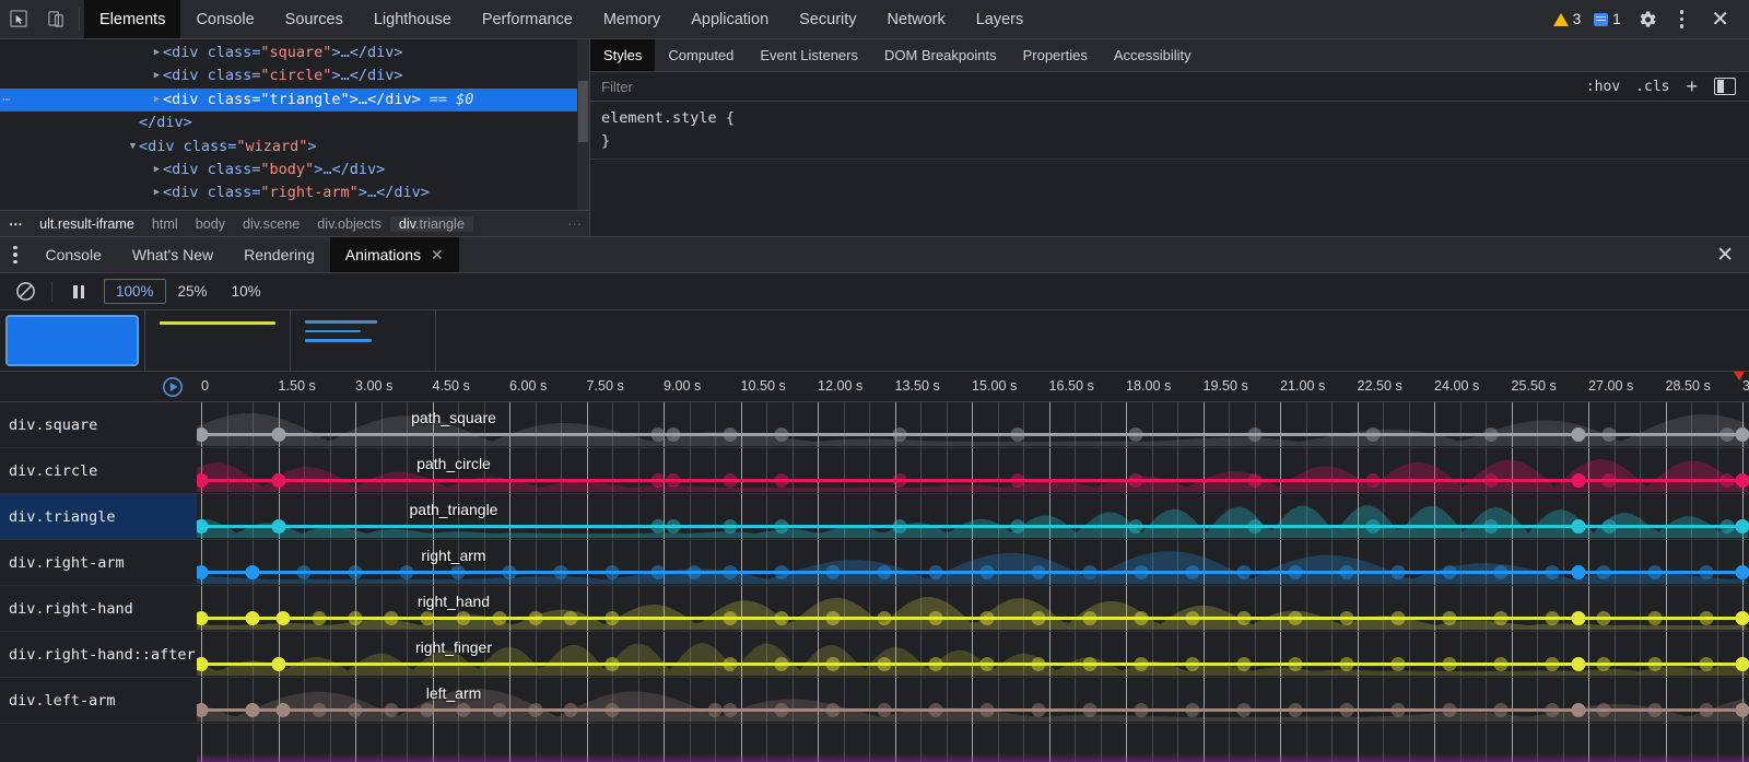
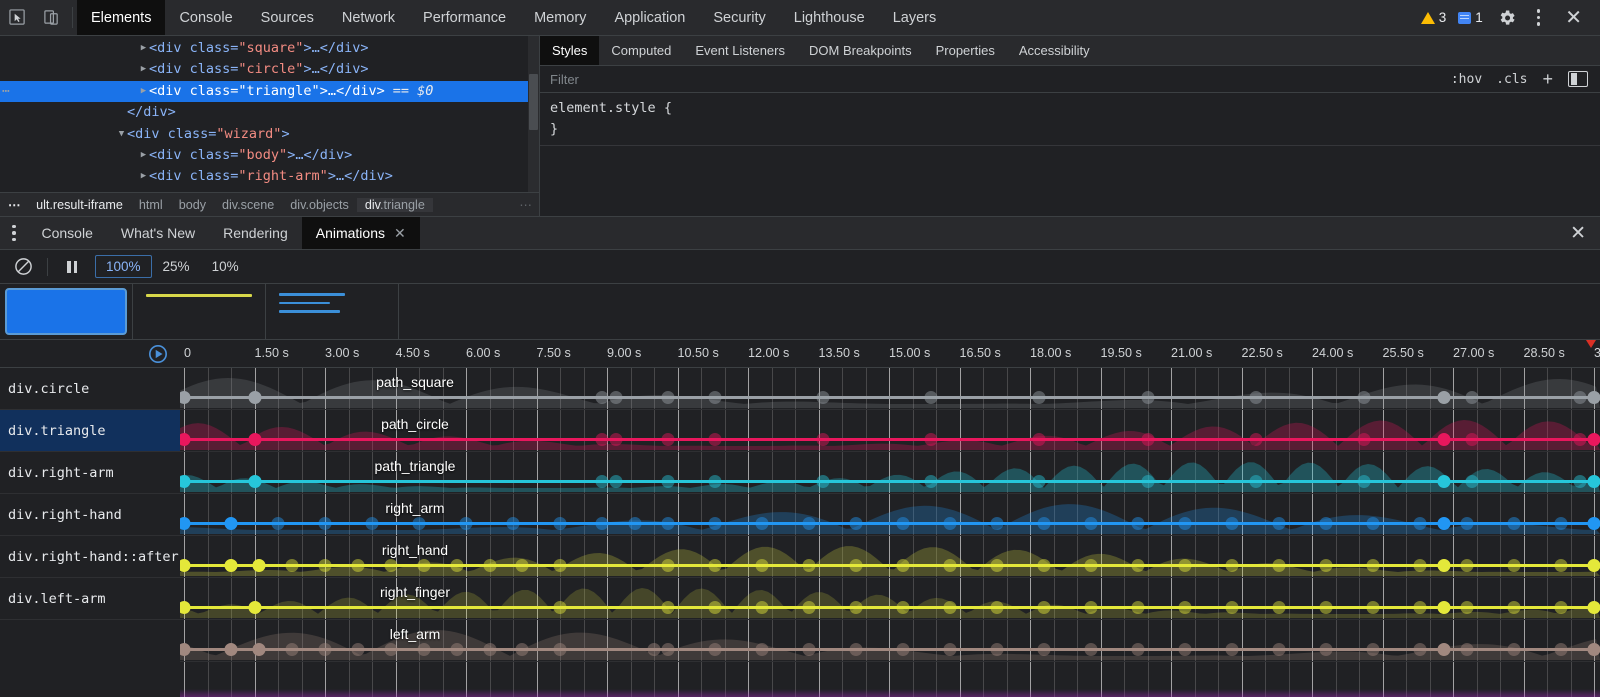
  Elements
  Console
  Sources
- Lighthouse
+ Network
  Performance
  Memory
  Application
  Security
- Network
+ Lighthouse
  Layers
  3
  1
  ✕
  ▶
  <div class=
  "square"
  >…</div>
  ▶
  <div class=
  "circle"
  >…</div>
  ⋯
  ▶
  <div class=
  "triangle"
  >…</div>
  == $0
  </div>
  ▼
  <div class=
  "wizard"
  >
  ▶
  <div class=
  "body"
  >…</div>
  ▶
  <div class=
  "right-arm"
  >…</div>
  ⋯
  ult.result-iframe
  html
  body
  div.scene
  div.objects
  div.triangle
  ⋯
  Styles
  Computed
  Event Listeners
  DOM Breakpoints
  Properties
  Accessibility
  Filter
  :hov
  .cls
  +
  element.style {
  }
  Console
  What's New
  Rendering
  Animations
  ✕
  ✕
  100%
  25%
  10%
  0
  1.50 s
  3.00 s
  4.50 s
  6.00 s
  7.50 s
  9.00 s
  10.50 s
  12.00 s
  13.50 s
  15.00 s
  16.50 s
  18.00 s
  19.50 s
  21.00 s
  22.50 s
  24.00 s
  25.50 s
  27.00 s
  28.50 s
- div.square
  div.circle
  div.triangle
  div.right-arm
  div.right-hand
  div.right-hand::after
  div.left-arm
  path_square
  path_circle
  path_triangle
  right_arm
  right_hand
  right_finger
  left_arm
